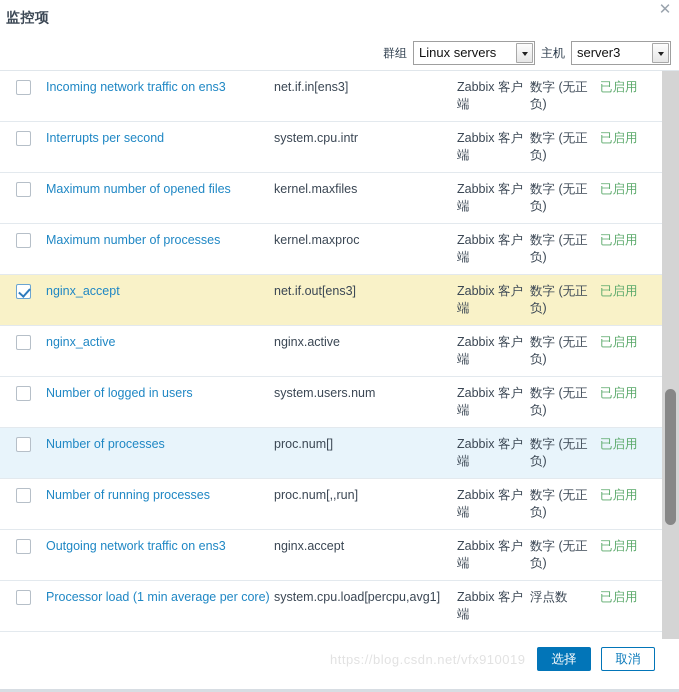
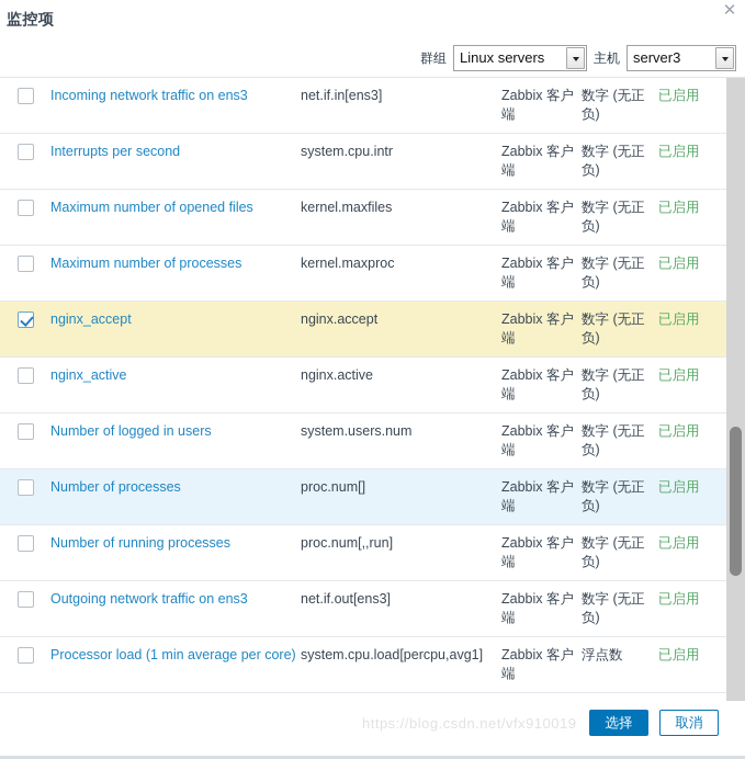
  监控项
  ✕
  群组
  Linux servers
  主机
  server3
  	Incoming network traffic on ens3	net.if.in[ens3]	Zabbix 客户端	数字 (无正负)	已启用
  	Interrupts per second	system.cpu.intr	Zabbix 客户端	数字 (无正负)	已启用
  	Maximum number of opened files	kernel.maxfiles	Zabbix 客户端	数字 (无正负)	已启用
  	Maximum number of processes	kernel.maxproc	Zabbix 客户端	数字 (无正负)	已启用
- 	nginx_accept	net.if.out[ens3]	Zabbix 客户端	数字 (无正负)	已启用
+ 	nginx_accept	nginx.accept	Zabbix 客户端	数字 (无正负)	已启用
  	nginx_active	nginx.active	Zabbix 客户端	数字 (无正负)	已启用
  	Number of logged in users	system.users.num	Zabbix 客户端	数字 (无正负)	已启用
  	Number of processes	proc.num[]	Zabbix 客户端	数字 (无正负)	已启用
  	Number of running processes	proc.num[,,run]	Zabbix 客户端	数字 (无正负)	已启用
- 	Outgoing network traffic on ens3	nginx.accept	Zabbix 客户端	数字 (无正负)	已启用
+ 	Outgoing network traffic on ens3	net.if.out[ens3]	Zabbix 客户端	数字 (无正负)	已启用
  	Processor load (1 min average per core)	system.cpu.load[percpu,avg1]	Zabbix 客户端	浮点数	已启用
  选择
  取消
  https://blog.csdn.net/vfx910019
